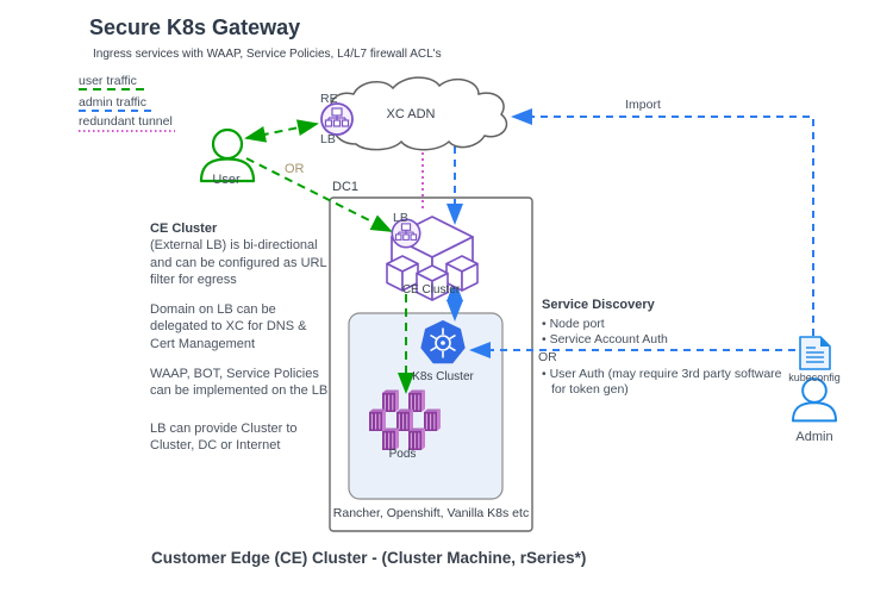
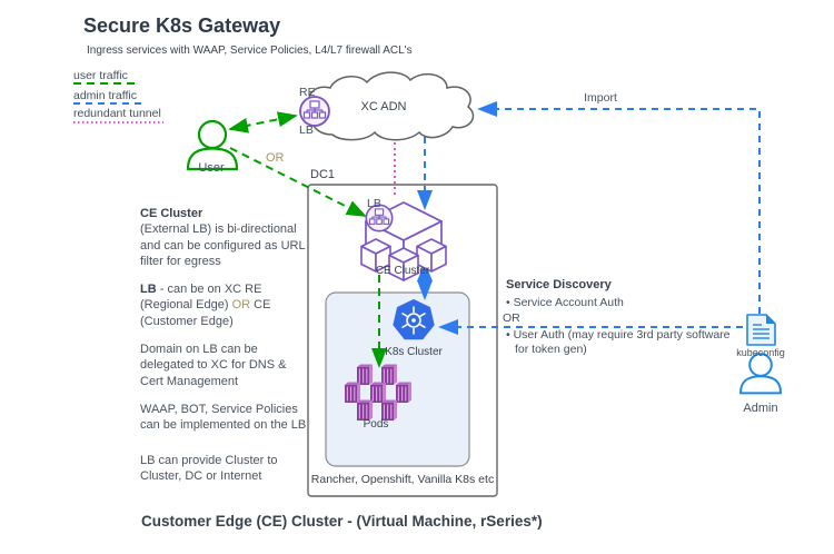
  Secure K8s Gateway
  Ingress services with WAAP, Service Policies, L4/L7 firewall ACL's
  user traffic
  admin traffic
  redundant tunnel
  User
  OR
  RE
  LB
  XC ADN
  Import
  DC1
  LB
  CE Cluster
  K8s Cluster
  Pods
  Rancher, Openshift, Vanilla K8s etc
  kubeconfig
  Admin
  CE Cluster
  (External LB) is bi-directional and can be configured as URL filter for egress
+ LB - can be on XC RE (Regional Edge) OR CE (Customer Edge)
  Domain on LB can be delegated to XC for DNS & Cert Management
  WAAP, BOT, Service Policies can be implemented on the LB
  LB can provide Cluster to Cluster, DC or Internet
  Service Discovery
- • Node port
  • Service Account Auth
  OR
  • User Auth (may require 3rd party software for token gen)
- Customer Edge (CE) Cluster - (Cluster Machine, rSeries*)
+ Customer Edge (CE) Cluster - (Virtual Machine, rSeries*)
